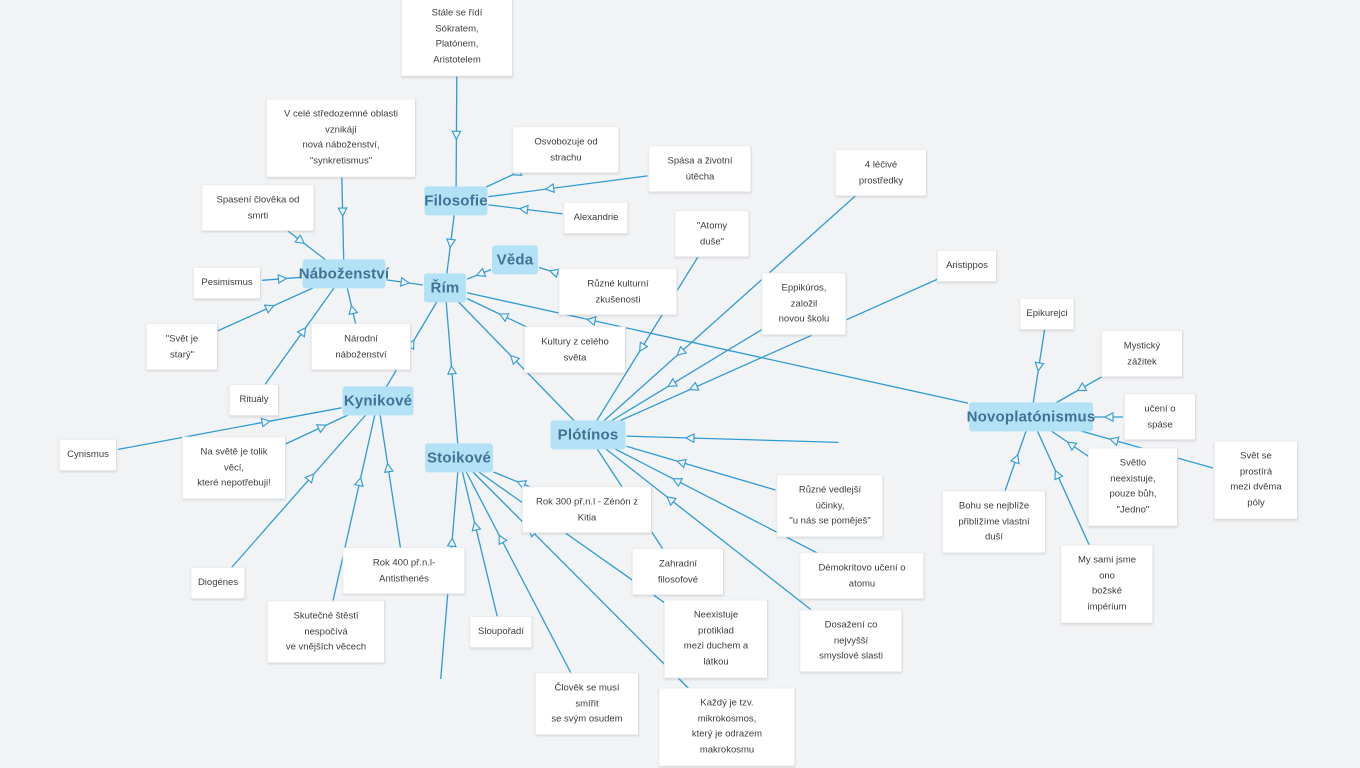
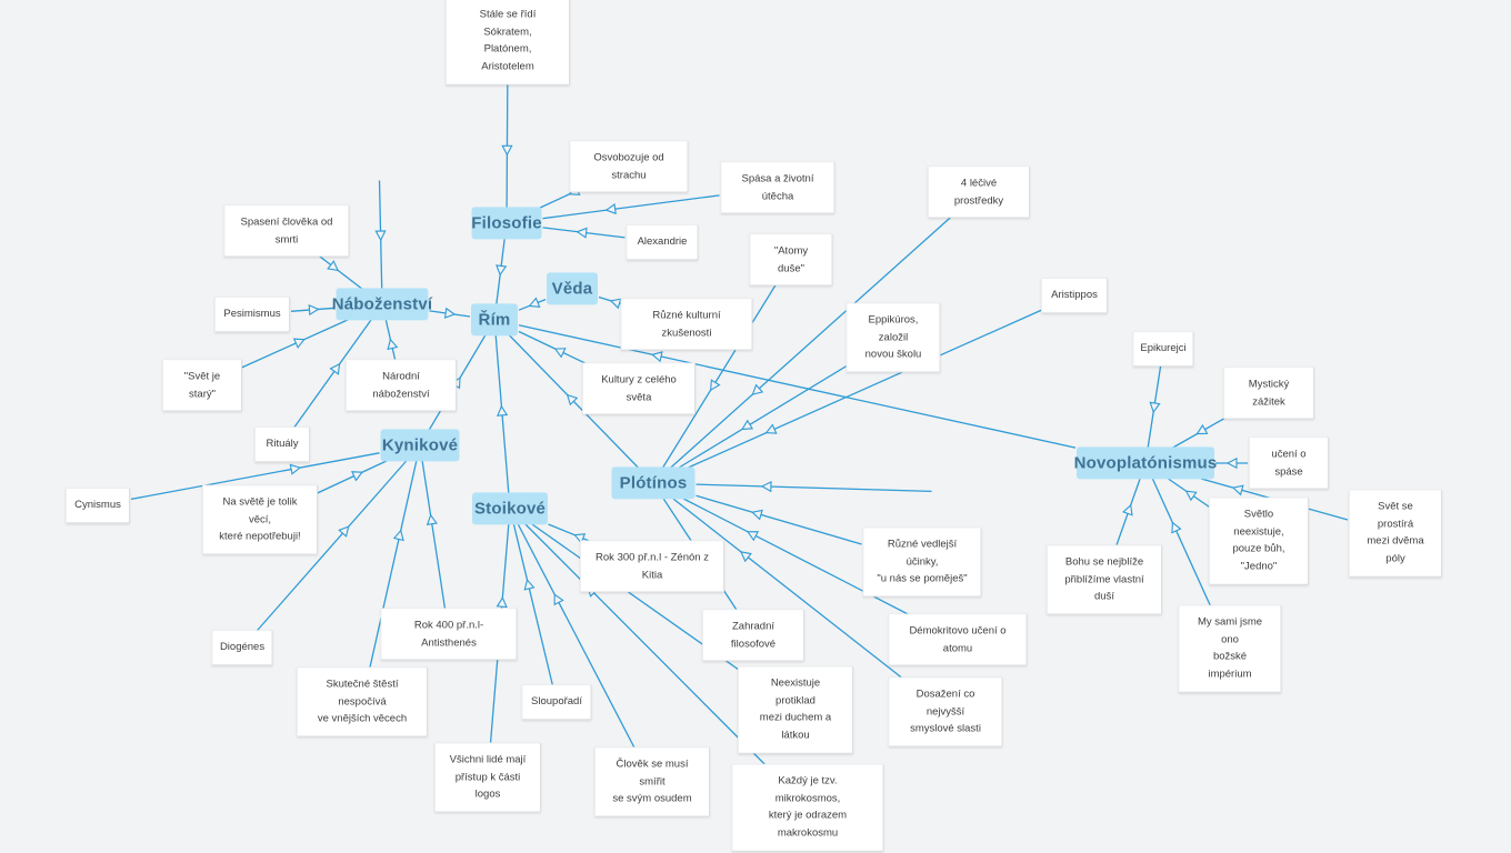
  Stále se řídí Sókratem,
  Platónem, Aristotelem
- V celé středozemné oblasti vznikájí
- nová náboženství, "synkretismus"
  Osvobozuje od strachu
  Spása a životní útěcha
  4 léčivé prostředky
  Spasení člověka od smrti
  Filosofie
  Alexandrie
  "Atomy duše"
  Věda
  Náboženství
  Řím
  Pesimismus
  Různé kulturní zkušenosti
  Eppikúros, založil
  novou školu
  Aristippos
  Epikurejci
  Mystický zážitek
  "Svět je starý"
  Národní náboženství
  Kultury z celého světa
  Rituály
  Kynikové
  Novoplatónismus
  učení o spáse
  Plótínos
  Cynismus
  Na světě je tolik věcí,
  které nepotřebuji!
  Stoikové
  Svět se prostírá
  mezi dvěma póly
  Světlo neexistuje,
  pouze bůh, "Jedno"
  Rok 300 př.n.l - Zénón z Kitia
  Různé vedlejší účinky,
  "u nás se poměješ"
  Bohu se nejblíže
  přiblížíme vlastní duší
  Rok 400 př.n.l- Antisthenés
  Zahradní filosofové
  Démokritovo učení o atomu
  My sami jsme ono
  božské impérium
  Diogénes
  Skutečné štěstí nespočívá
  ve vnějších věcech
  Sloupořadí
  Neexistuje protiklad
  mezi duchem a látkou
  Dosažení co nejvyšší
  smyslové slasti
+ Všichni lidé mají
+ přístup k části logos
  Člověk se musí smířit
  se svým osudem
  Každý je tzv. mikrokosmos,
  který je odrazem makrokosmu
